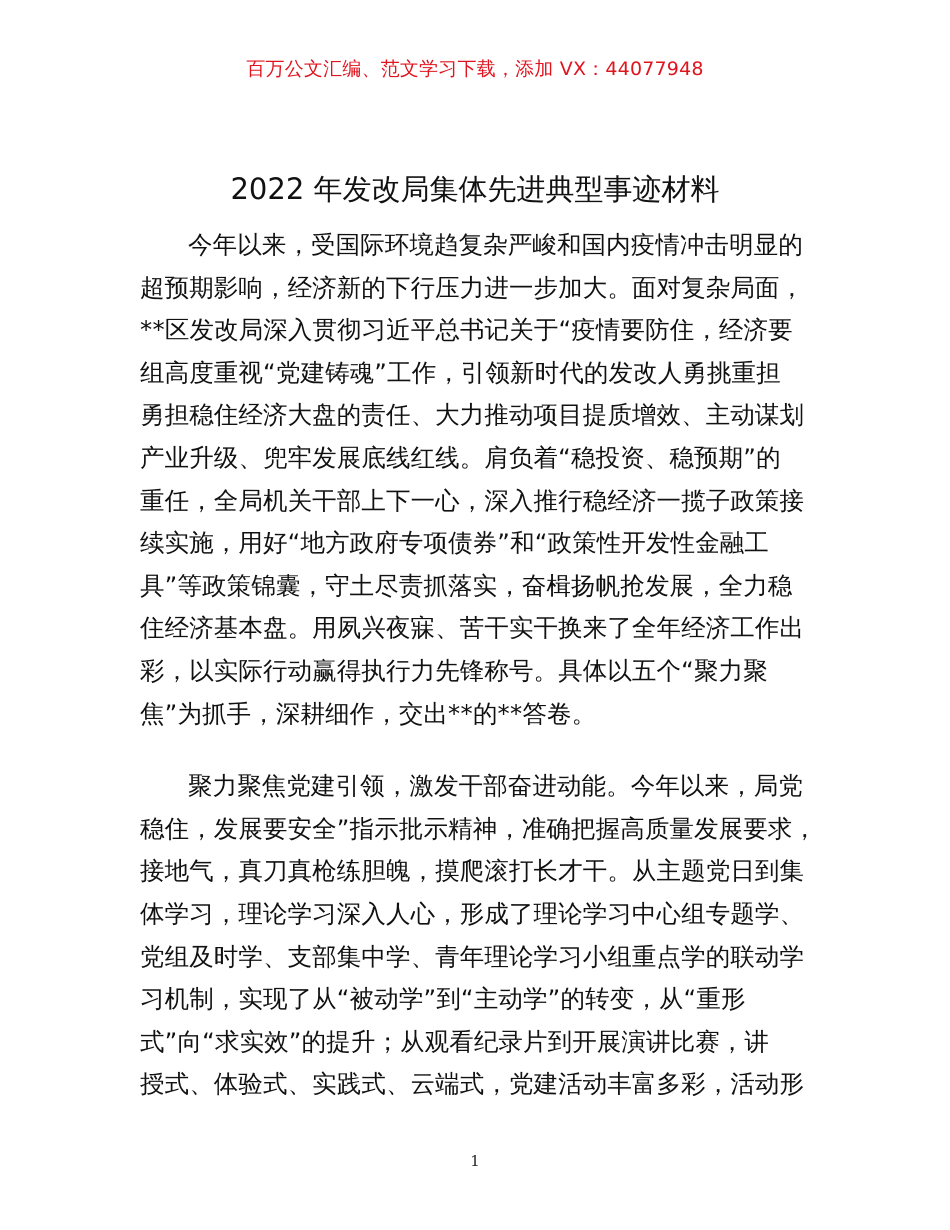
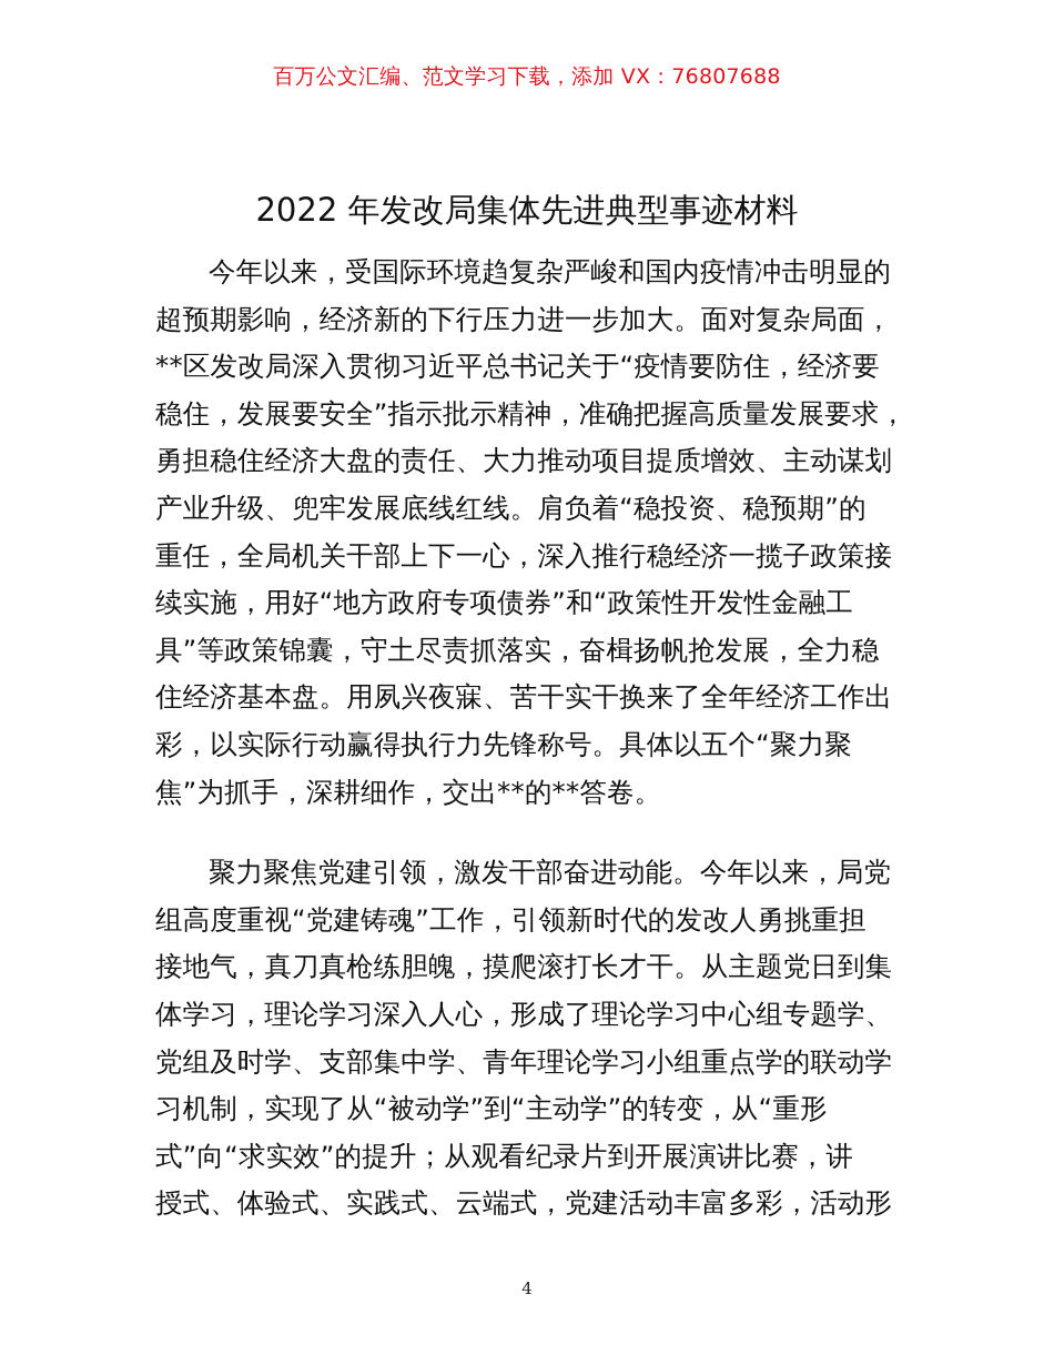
- 百万公文汇编、范文学习下载，添加 VX：44077948
+ 百万公文汇编、范文学习下载，添加 VX：76807688
  2022 年发改局集体先进典型事迹材料
  今年以来，受国际环境趋复杂严峻和国内疫情冲击明显的
  超预期影响，经济新的下行压力进一步加大。面对复杂局面，
  **区发改局深入贯彻习近平总书记关于“疫情要防住，经济要
- 组高度重视“党建铸魂”工作，引领新时代的发改人勇挑重担
+ 稳住，发展要安全”指示批示精神，准确把握高质量发展要求，
  勇担稳住经济大盘的责任、大力推动项目提质增效、主动谋划
  产业升级、兜牢发展底线红线。肩负着“稳投资、稳预期”的
  重任，全局机关干部上下一心，深入推行稳经济一揽子政策接
  续实施，用好“地方政府专项债券”和“政策性开发性金融工
  具”等政策锦囊，守土尽责抓落实，奋楫扬帆抢发展，全力稳
  住经济基本盘。用夙兴夜寐、苦干实干换来了全年经济工作出
  彩，以实际行动赢得执行力先锋称号。具体以五个“聚力聚
  焦”为抓手，深耕细作，交出**的**答卷。
  聚力聚焦党建引领，激发干部奋进动能。今年以来，局党
- 稳住，发展要安全”指示批示精神，准确把握高质量发展要求，
+ 组高度重视“党建铸魂”工作，引领新时代的发改人勇挑重担
  接地气，真刀真枪练胆魄，摸爬滚打长才干。从主题党日到集
  体学习，理论学习深入人心，形成了理论学习中心组专题学、
  党组及时学、支部集中学、青年理论学习小组重点学的联动学
  习机制，实现了从“被动学”到“主动学”的转变，从“重形
  式”向“求实效”的提升；从观看纪录片到开展演讲比赛，讲
  授式、体验式、实践式、云端式，党建活动丰富多彩，活动形
- 1
+ 4
